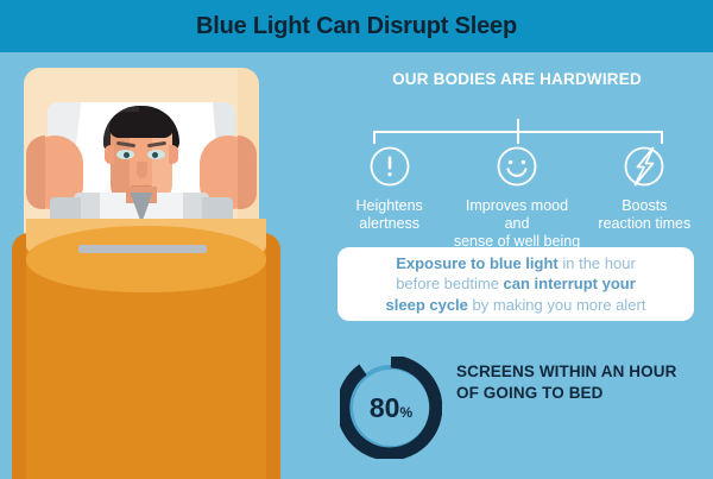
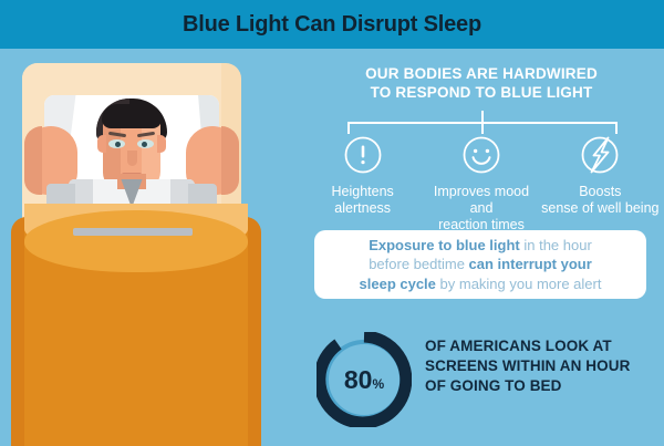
  Blue Light Can Disrupt Sleep
  OUR BODIES ARE HARDWIRED
+ TO RESPOND TO BLUE LIGHT
  Heightens
  alertness
  Improves mood and
- sense of well being
+ reaction times
  Boosts
- reaction times
+ sense of well being
  Exposure to blue light in the hour
  before bedtime can interrupt your
  sleep cycle by making you more alert
  80
  %
+ OF AMERICANS LOOK AT
  SCREENS WITHIN AN HOUR
  OF GOING TO BED
